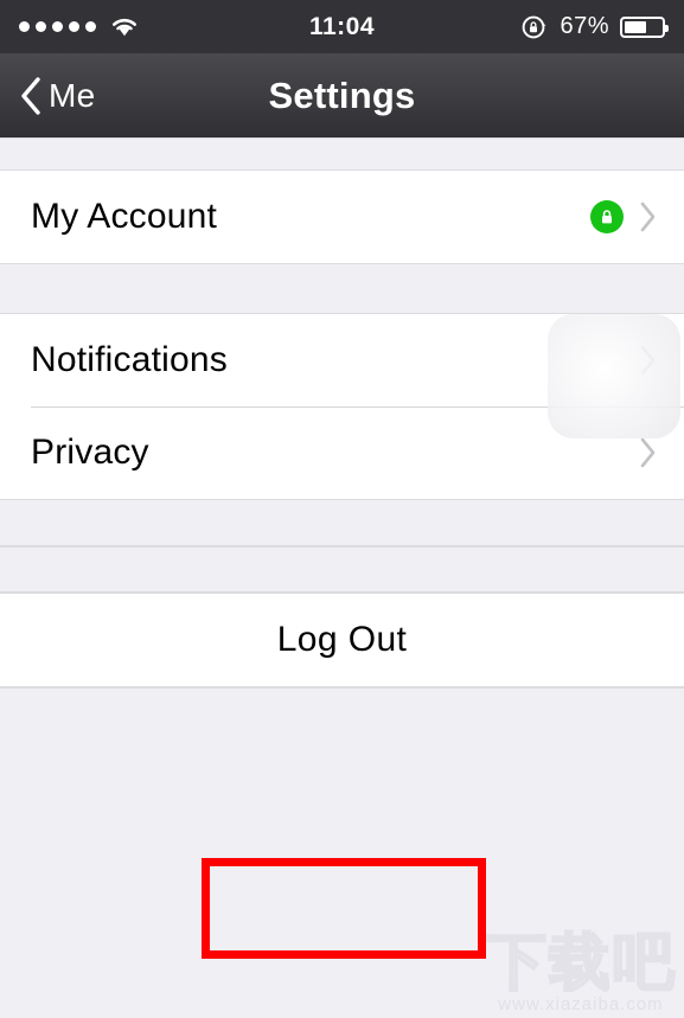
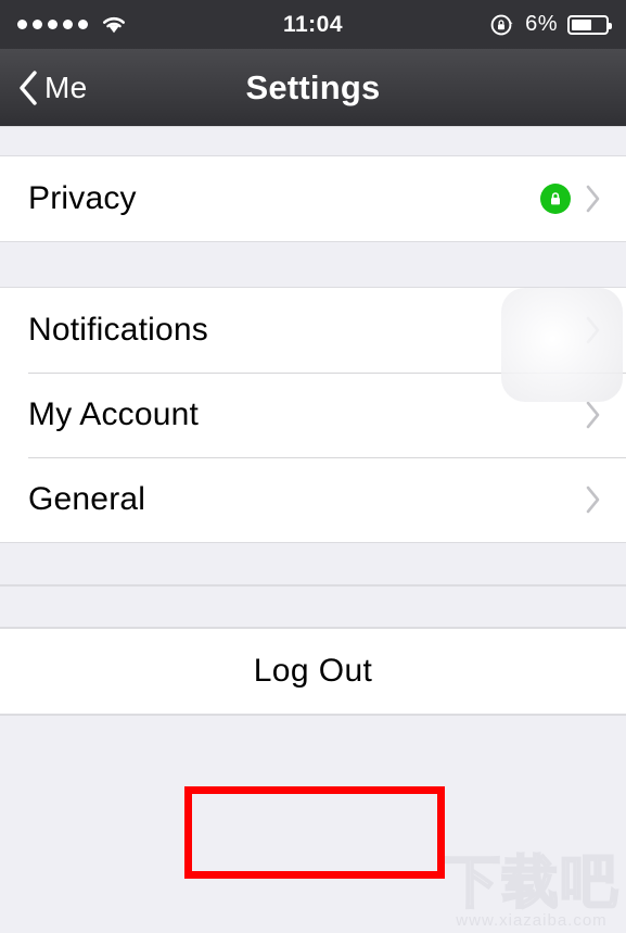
  11:04
- 67%
+ 6%
  Me
  Settings
- My Account
+ Privacy
  Notifications
- Privacy
+ My Account
+ General
  Log Out
  下载吧
